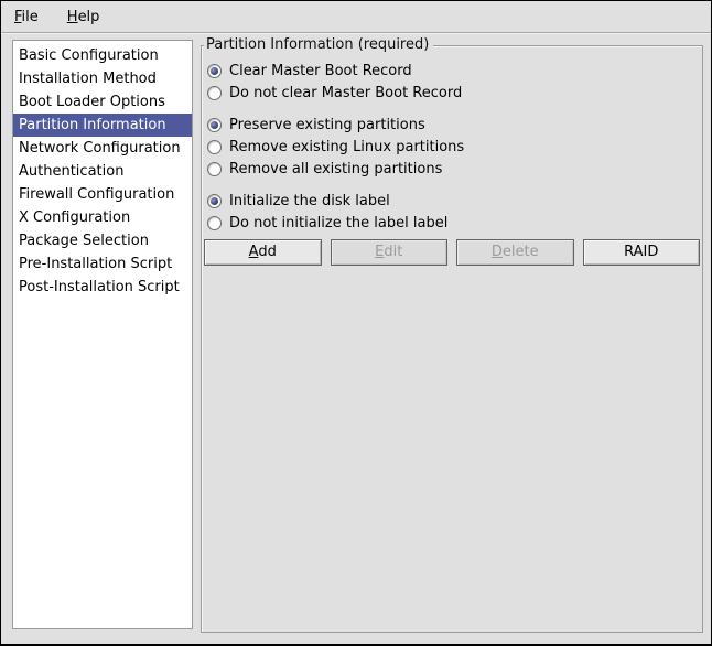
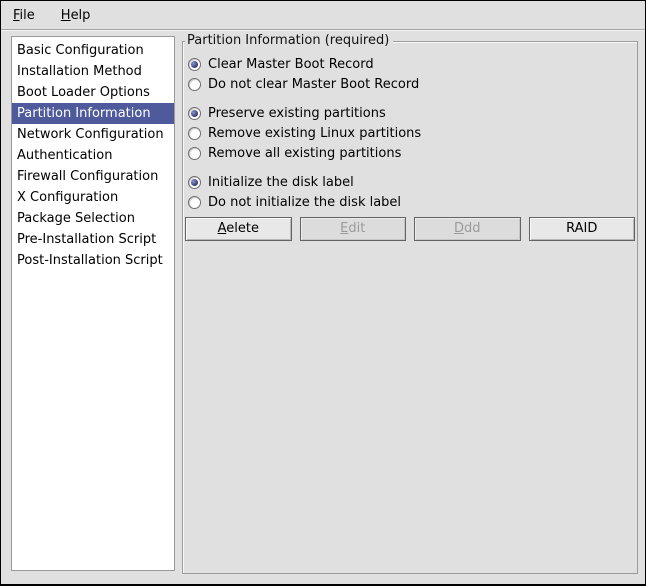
  File
  Help
  Basic Configuration
  Installation Method
  Boot Loader Options
  Partition Information
  Network Configuration
  Authentication
  Firewall Configuration
  X Configuration
  Package Selection
  Pre-Installation Script
  Post-Installation Script
  Partition Information (required)
  Clear Master Boot Record
  Do not clear Master Boot Record
  Preserve existing partitions
  Remove existing Linux partitions
  Remove all existing partitions
  Initialize the disk label
- Do not initialize the label label
+ Do not initialize the disk label
- Add
+ Aelete
  Edit
- Delete
+ Ddd
  RAID
